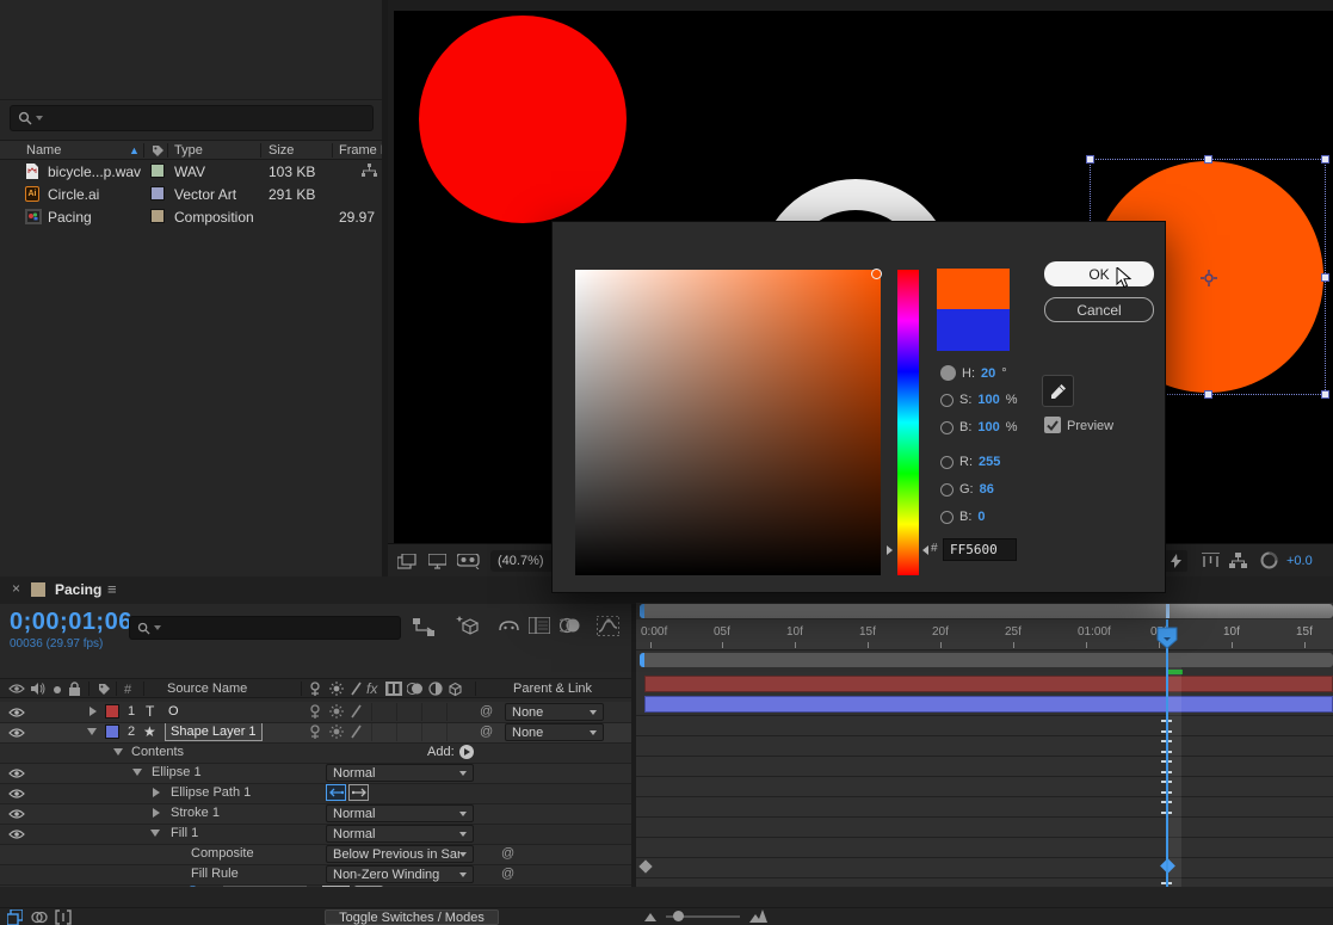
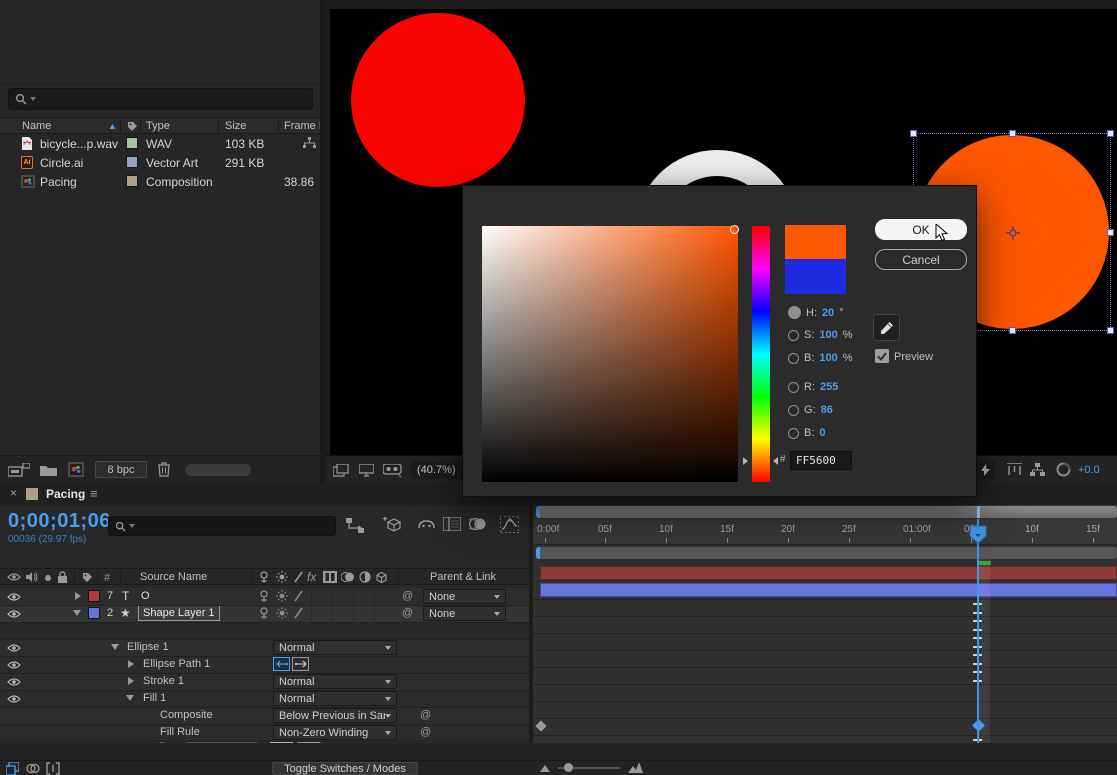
  Name
  ▲
  Type
  Size
  bicycle...p.wav
  WAV
  103 KB
  Circle.ai
  Vector Art
  291 KB
  Pacing
  Composition
- 29.97
+ 38.86
+ 8 bpc
  (40.7%)
  +0.0
  ×
  Pacing
  ≡
  0;00;01;06
  00036 (29.97 fps)
  #
  Source Name
  fx
  Parent & Link
- 1
+ 7
  T
  O
  @
  None
  2
  ★
  Shape Layer 1
  @
  None
- Contents
- Add:
  Ellipse 1
  Normal
  Ellipse Path 1
  Stroke 1
  Normal
  Fill 1
  Normal
  Composite
  Below Previous in Sar
  @
  Fill Rule
  Non-Zero Winding
  @
  0:00f
  05f
  10f
  15f
  20f
  25f
  01:00f
  10f
  15f
  Toggle Switches / Modes
  H:
  20
  °
  S:
  100
  %
  B:
  100
  %
  R:
  255
  G:
  86
  B:
  0
  #
  FF5600
  Preview
  OK
  Cancel
